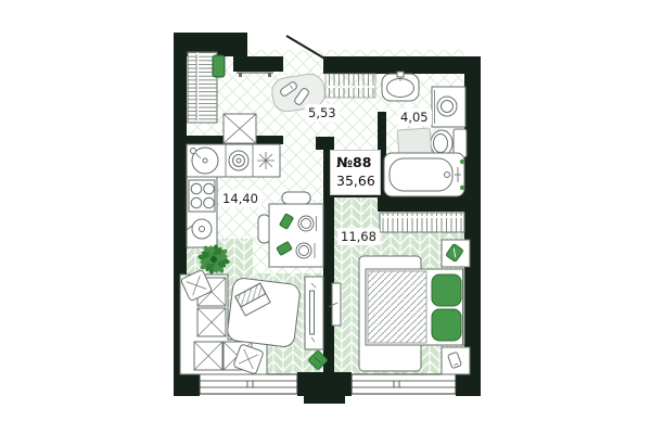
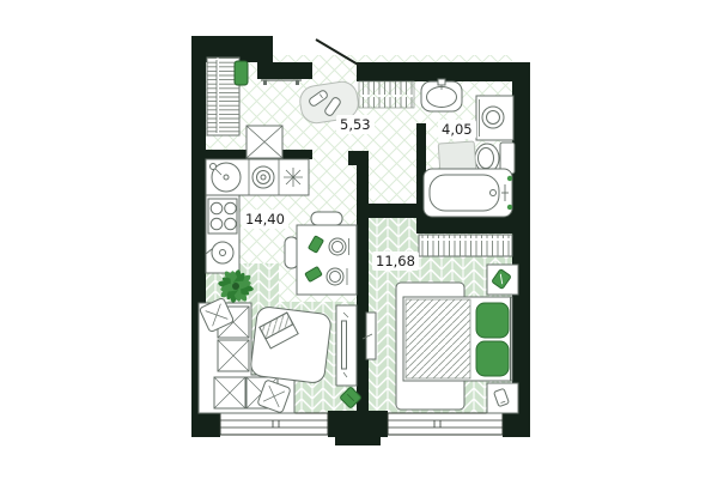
  5,53
  4,05
  14,40
  11,68
- №88
- 35,66
